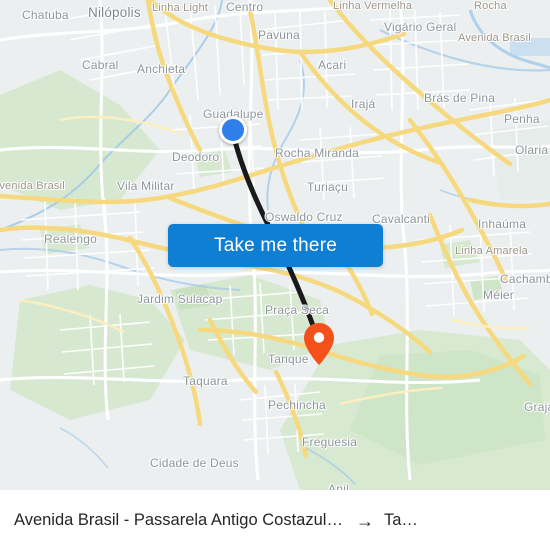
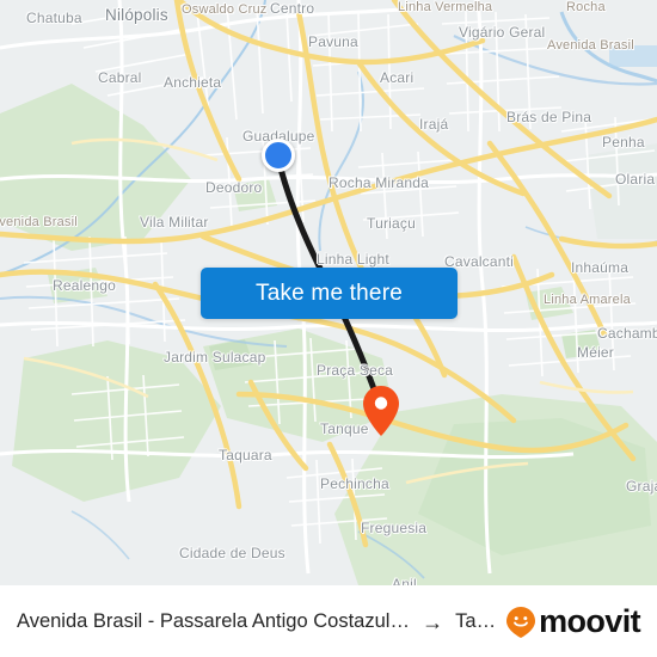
  Chatuba
  Nilópolis
  Centro
  Linha Vermelha
- Linha Light
+ Oswaldo Cruz
  Cabral
  Anchieta
  Pavuna
  Acari
  Vigário Geral
  Avenida Brasil
  Rocha
  Brás de Pina
  Irajá
  Penha
  Guadalupe
  Deodoro
  Rocha Miranda
  Olaria
  Vila Militar
  Turiaçu
  venida Brasil
- Oswaldo Cruz
+ Linha Light
  Cavalcanti
  Inhaúma
  Realengo
  Linha Amarela
  Cachamb
  Jardim Sulacap
  Praça Seca
  Méier
  Tanque
  Taquara
  Pechincha
  Freguesia
  Cidade de Deus
  Anil
  Take me there
  Avenida Brasil - Passarela Antigo Costazul G
  →
  Ta…
+ moovit
